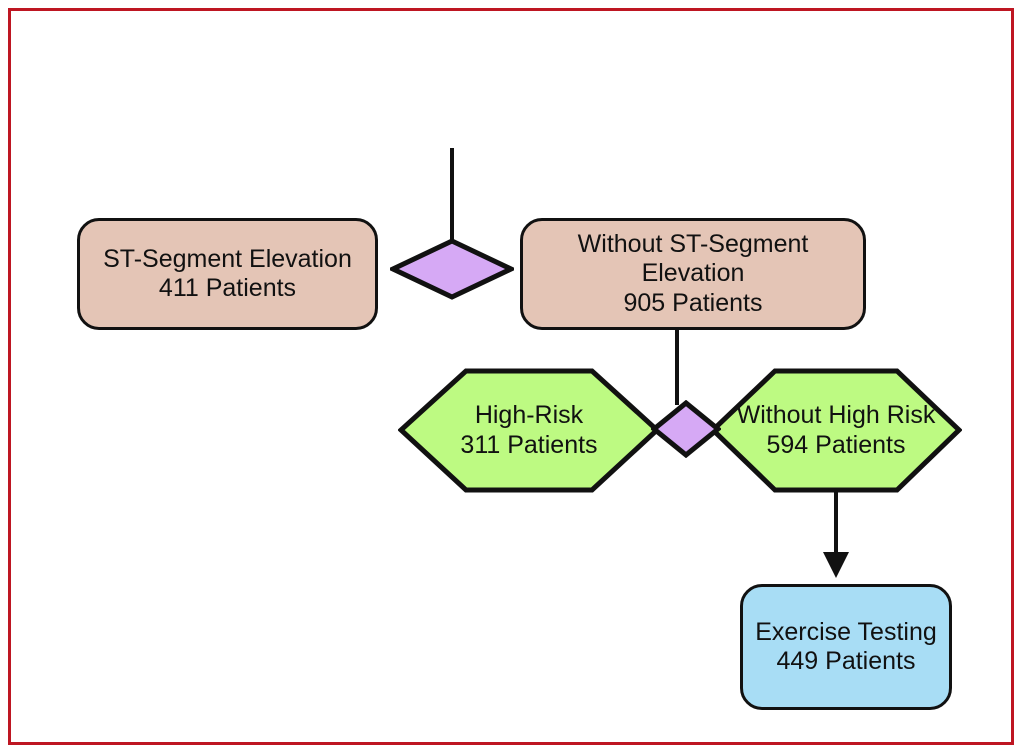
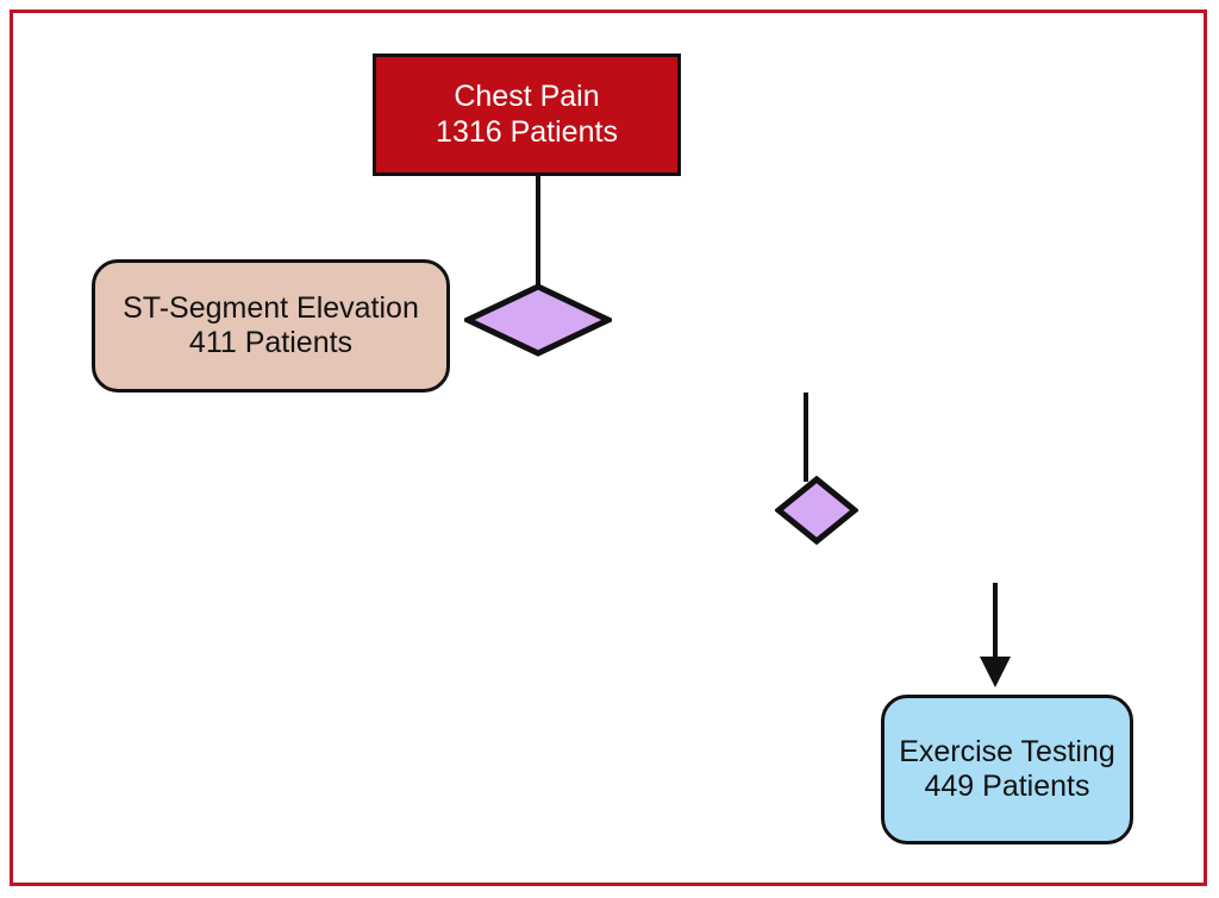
+ Chest Pain
+ 1316 Patients
  ST-Segment Elevation
  411 Patients
- Without ST-Segment Elevation
- 905 Patients
- High-Risk
- 311 Patients
- Without High Risk
- 594 Patients
  Exercise Testing
  449 Patients
